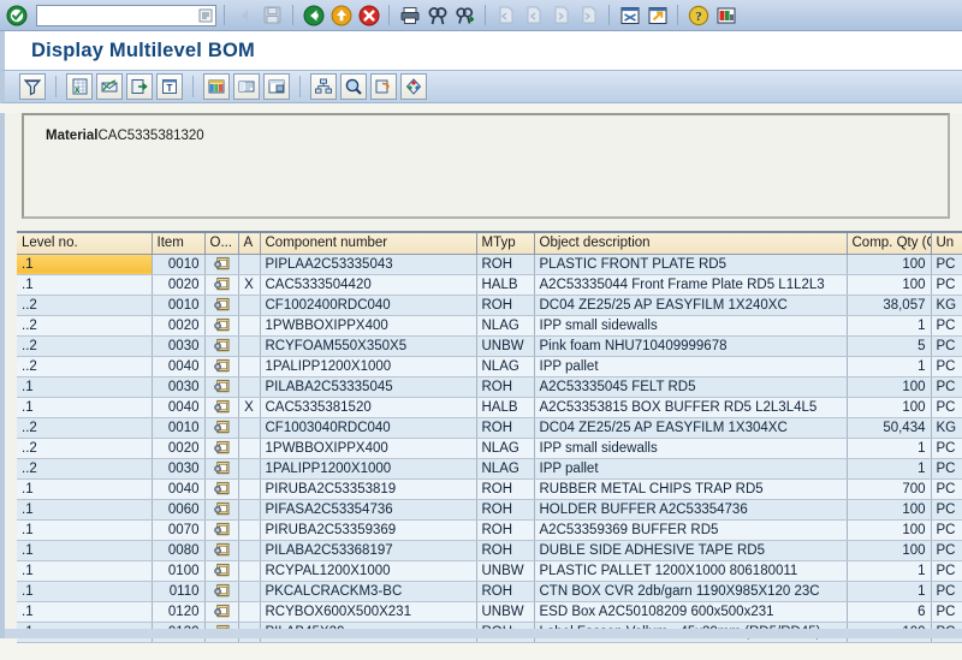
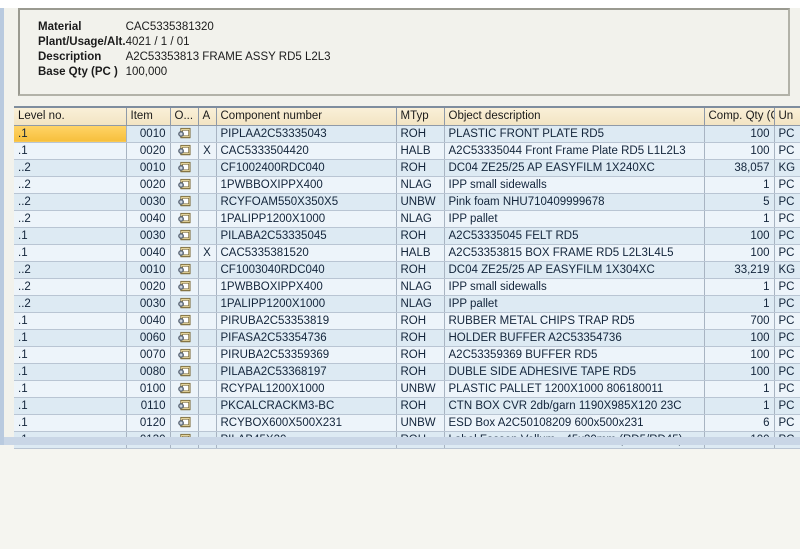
- ?
- Display Multilevel BOM
- x
- T
  Material	CAC5335381320
+ Plant/Usage/Alt.	4021 / 1 / 01
+ Description	A2C53353813 FRAME ASSY RD5 L2L3
+ Base Qty (PC )	100,000
  Level no.	Item	O...	A	Component number	MTyp	Object description	Comp. Qty (	Un
  .1	0010			PIPLAA2C53335043	ROH	PLASTIC FRONT PLATE RD5	100	PC
  .1	0020		X	CAC5333504420	HALB	A2C53335044 Front Frame Plate RD5 L1L2L3	100	PC
  ..2	0010			CF1002400RDC040	ROH	DC04 ZE25/25 AP EASYFILM 1X240XC	38,057	KG
  ..2	0020			1PWBBOXIPPX400	NLAG	IPP small sidewalls	1	PC
  ..2	0030			RCYFOAM550X350X5	UNBW	Pink foam NHU710409999678	5	PC
  ..2	0040			1PALIPP1200X1000	NLAG	IPP pallet	1	PC
  .1	0030			PILABA2C53335045	ROH	A2C53335045 FELT RD5	100	PC
- .1	0040		X	CAC5335381520	HALB	A2C53353815 BOX BUFFER RD5 L2L3L4L5	100	PC
+ .1	0040		X	CAC5335381520	HALB	A2C53353815 BOX FRAME RD5 L2L3L4L5	100	PC
- ..2	0010			CF1003040RDC040	ROH	DC04 ZE25/25 AP EASYFILM 1X304XC	50,434	KG
+ ..2	0010			CF1003040RDC040	ROH	DC04 ZE25/25 AP EASYFILM 1X304XC	33,219	KG
  ..2	0020			1PWBBOXIPPX400	NLAG	IPP small sidewalls	1	PC
  ..2	0030			1PALIPP1200X1000	NLAG	IPP pallet	1	PC
  .1	0040			PIRUBA2C53353819	ROH	RUBBER METAL CHIPS TRAP RD5	700	PC
  .1	0060			PIFASA2C53354736	ROH	HOLDER BUFFER A2C53354736	100	PC
  .1	0070			PIRUBA2C53359369	ROH	A2C53359369 BUFFER RD5	100	PC
  .1	0080			PILABA2C53368197	ROH	DUBLE SIDE ADHESIVE TAPE RD5	100	PC
  .1	0100			RCYPAL1200X1000	UNBW	PLASTIC PALLET 1200X1000 806180011	1	PC
  .1	0110			PKCALCRACKM3-BC	ROH	CTN BOX CVR 2db/garn 1190X985X120 23C	1	PC
  .1	0120			RCYBOX600X500X231	UNBW	ESD Box A2C50108209 600x500x231	6	PC
